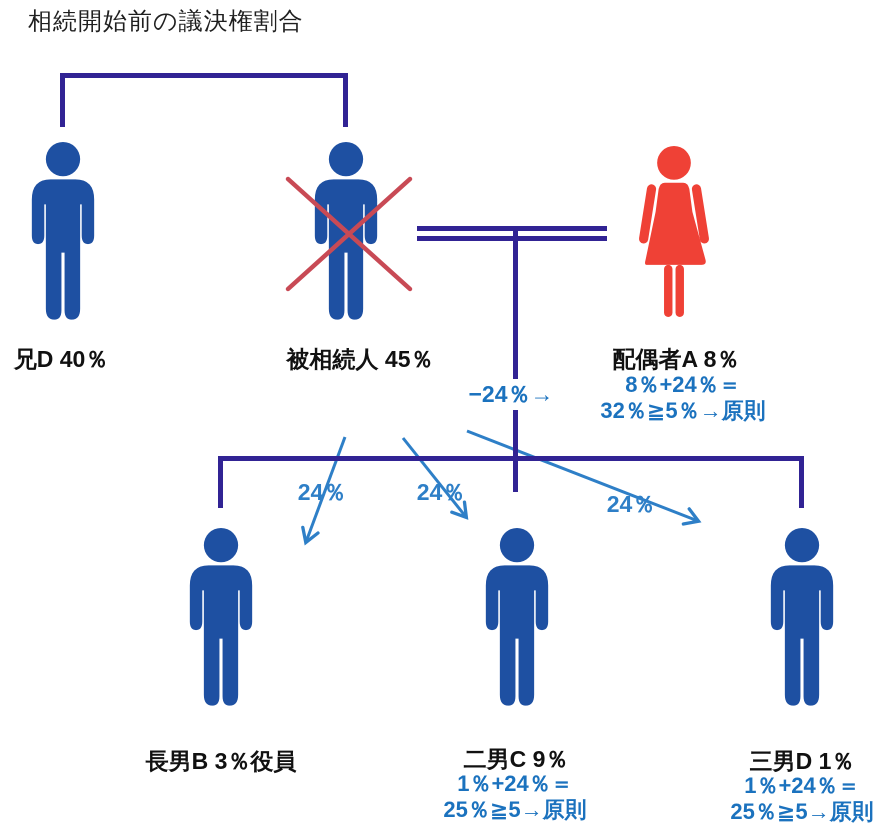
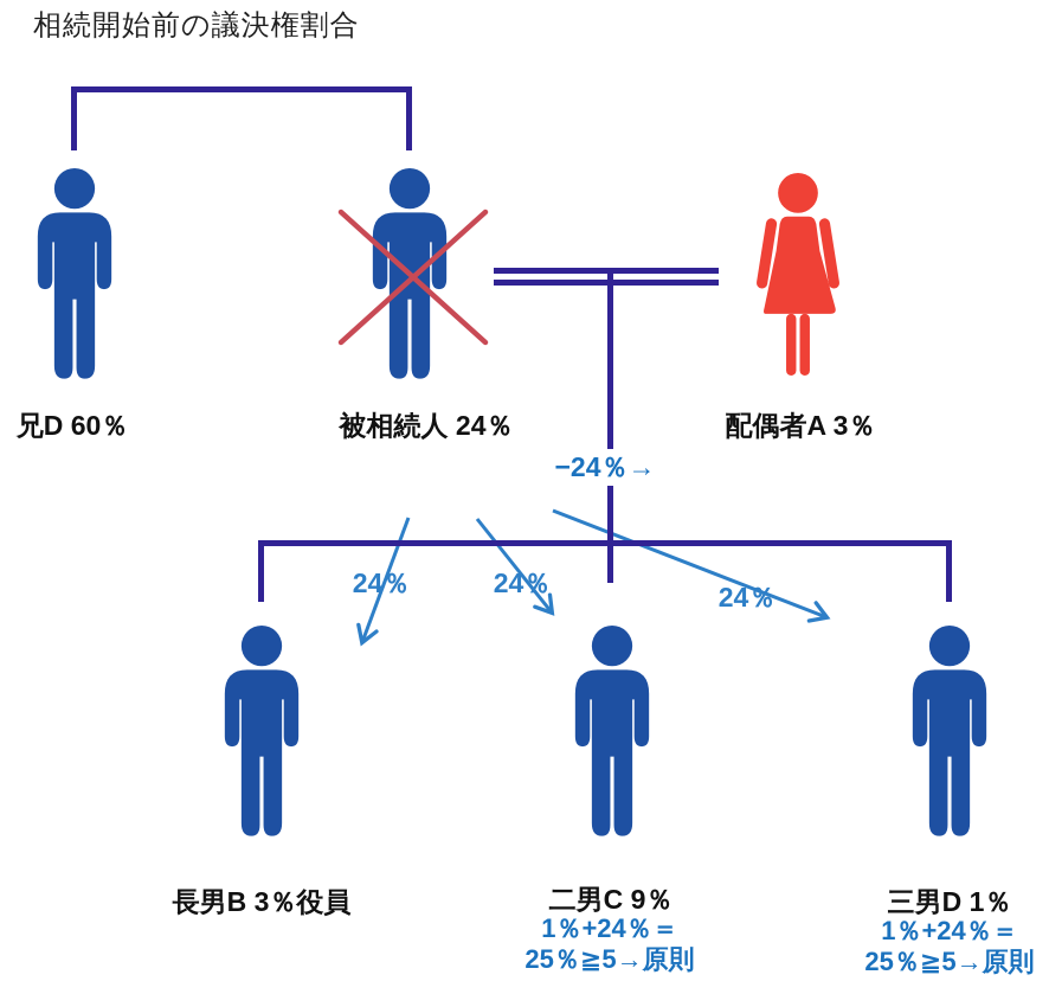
  相続開始前の議決権割合
- 兄D 40％
+ 兄D 60％
- 被相続人 45％
+ 被相続人 24％
- 配偶者A 8％
+ 配偶者A 3％
  長男B 3％役員
  二男C 9％
  三男D 1％
- 8％+24％＝
- 32％≧5％→原則
  1％+24％＝
  25％≧5→原則
  1％+24％＝
  25％≧5→原則
  −24％→
  24％
  24％
  24％
